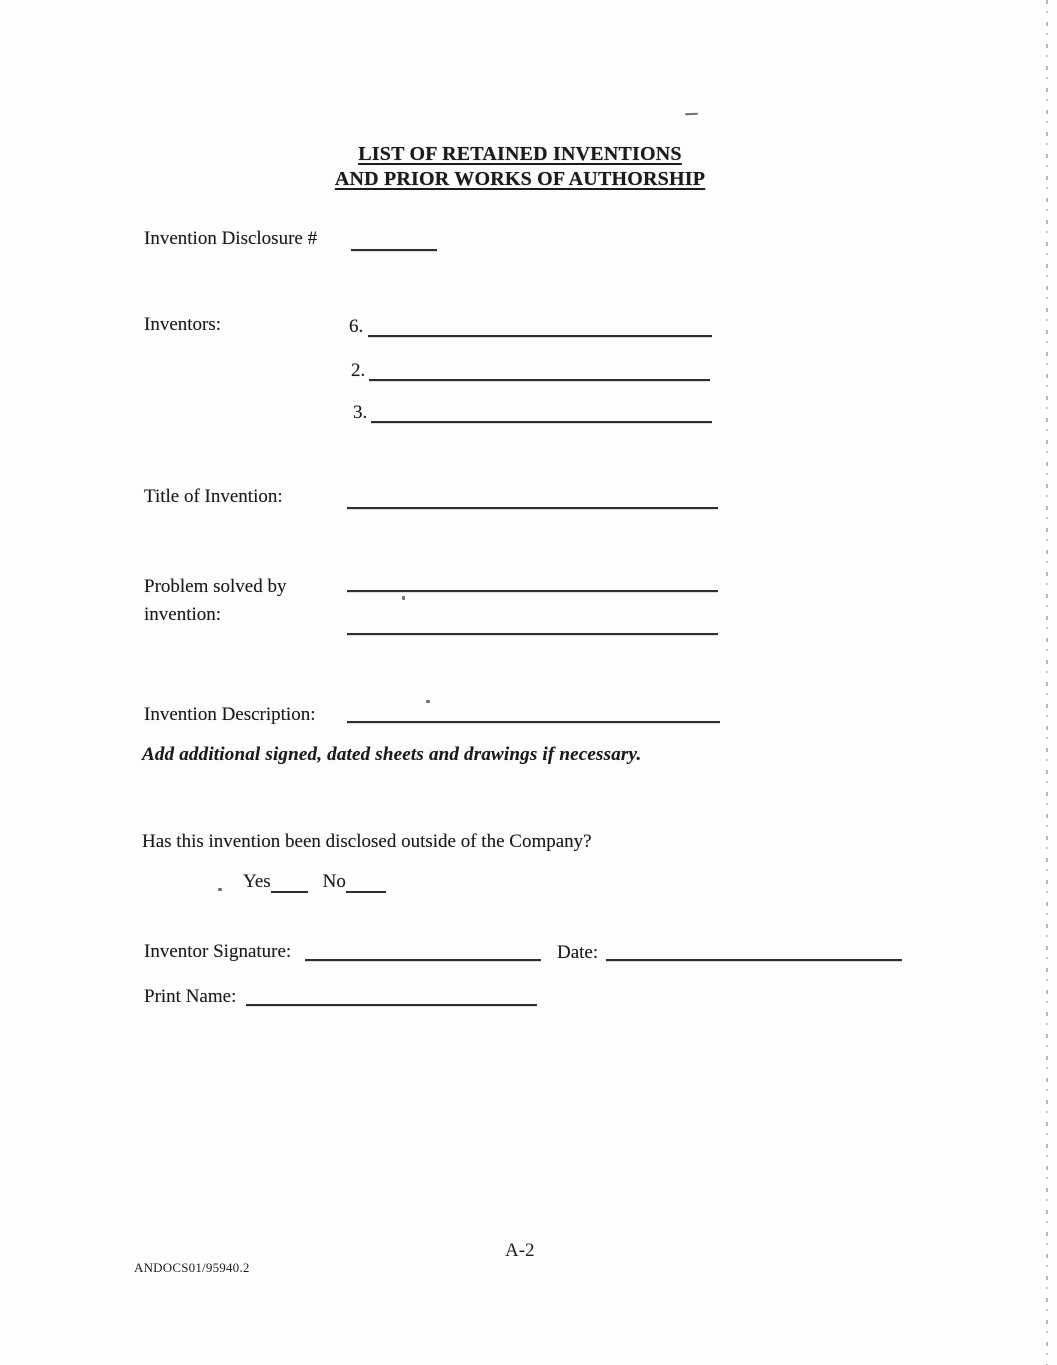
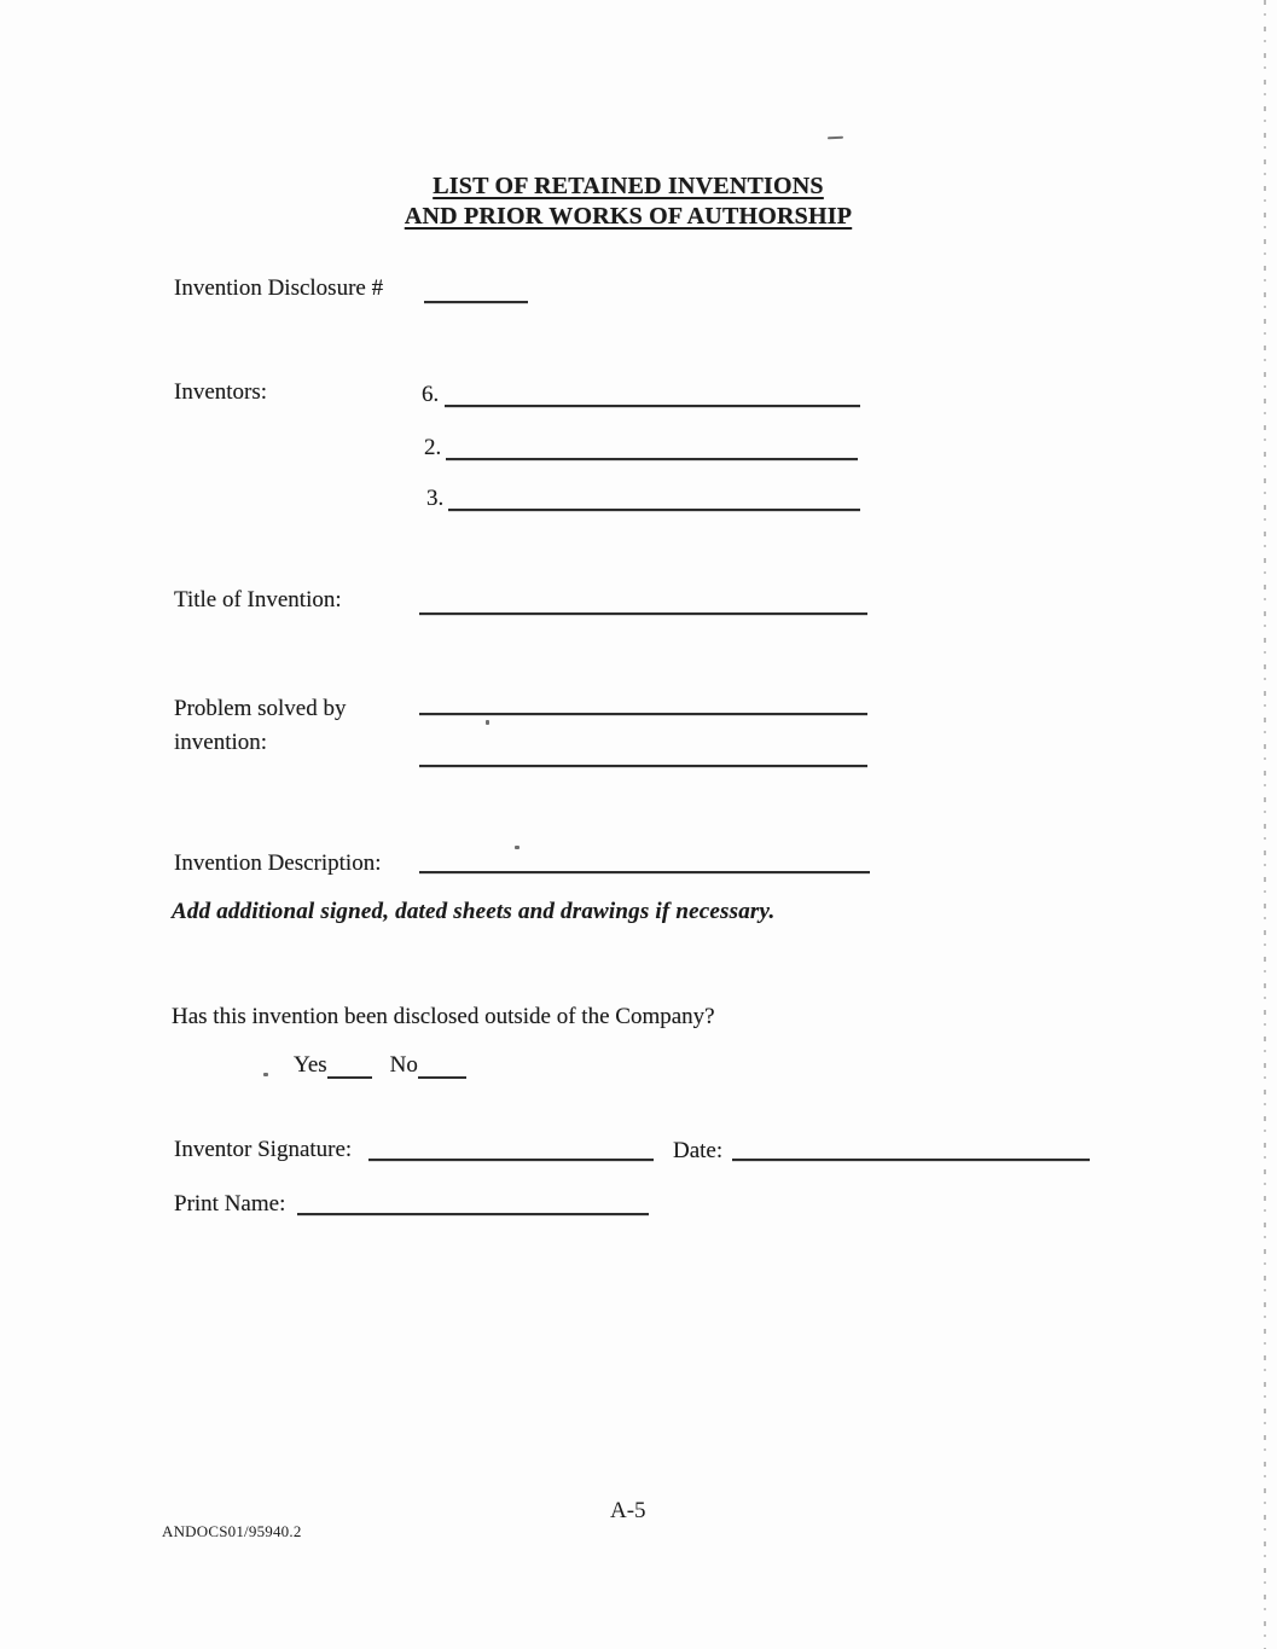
  LIST OF RETAINED INVENTIONS
  AND PRIOR WORKS OF AUTHORSHIP
  Invention Disclosure #
  Inventors:
  6.
  2.
  3.
  Title of Invention:
  Problem solved by
  invention:
  Invention Description:
  Add additional signed, dated sheets and drawings if necessary.
  Has this invention been disclosed outside of the Company?
  Yes
  No
  Inventor Signature:
  Date:
  Print Name:
- A-2
+ A-5
  ANDOCS01/95940.2
